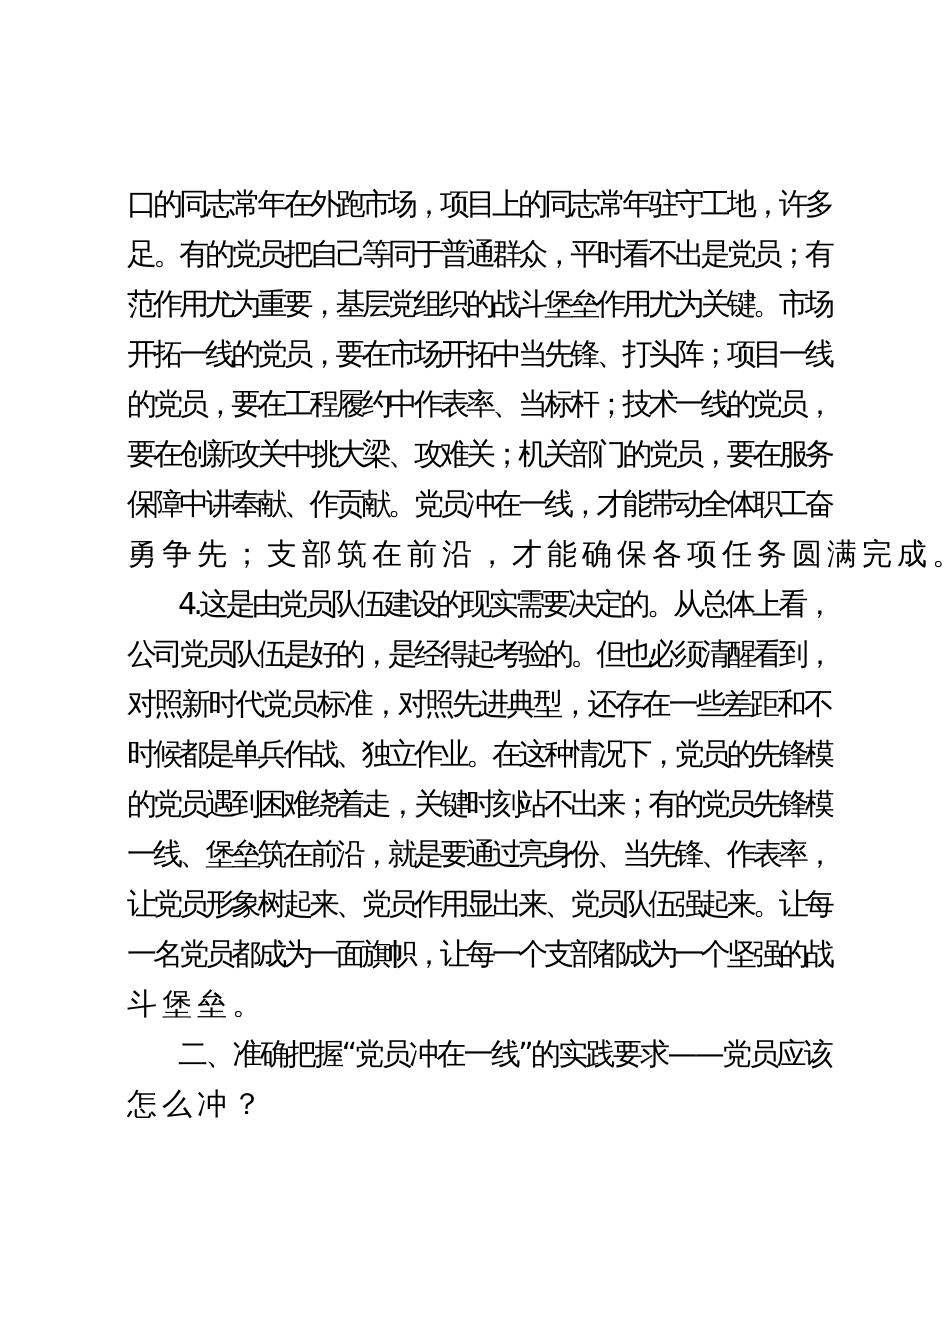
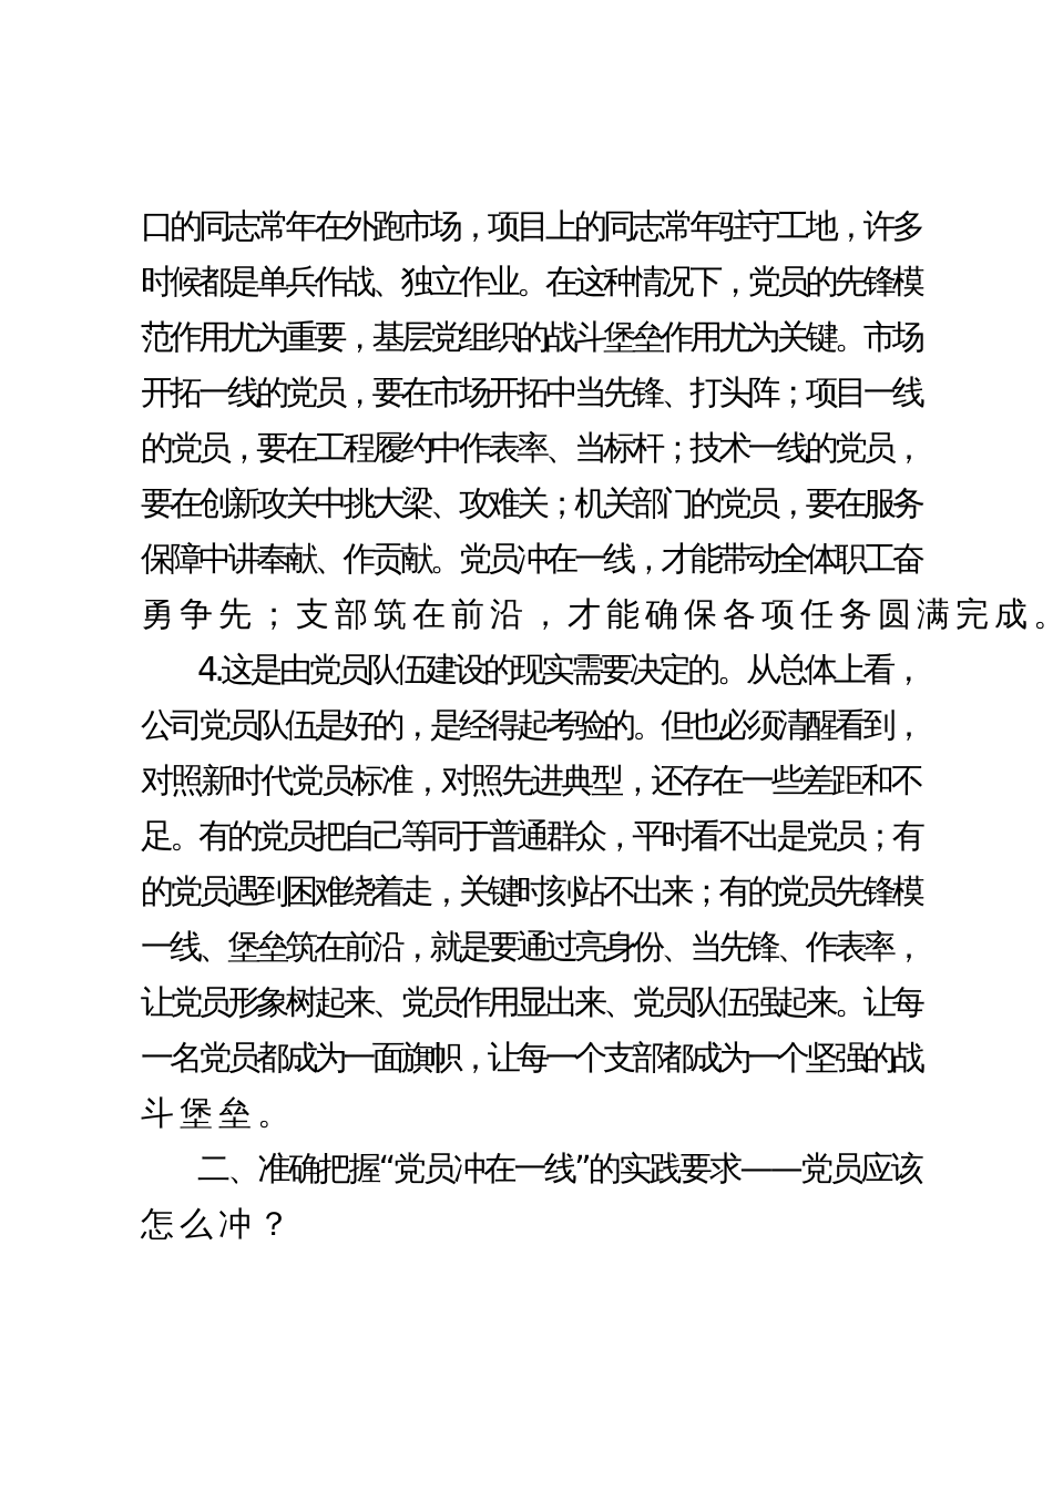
  口的同志常年在外跑市场，项目上的同志常年驻守工地，许多
- 足。有的党员把自己等同于普通群众，平时看不出是党员；有
+ 时候都是单兵作战、独立作业。在这种情况下，党员的先锋模
  范作用尤为重要，基层党组织的战斗堡垒作用尤为关键。市场
  开拓一线的党员，要在市场开拓中当先锋、打头阵；项目一线
  的党员，要在工程履约中作表率、当标杆；技术一线的党员，
  要在创新攻关中挑大梁、攻难关；机关部门的党员，要在服务
  保障中讲奉献、作贡献。党员冲在一线，才能带动全体职工奋
  勇争先；支部筑在前沿，才能确保各项任务圆满完成
  4.这是由党员队伍建设的现实需要决定的。从总体上看，
  公司党员队伍是好的，是经得起考验的。但也必须清醒看到，
  对照新时代党员标准，对照先进典型，还存在一些差距和不
- 时候都是单兵作战、独立作业。在这种情况下，党员的先锋模
+ 足。有的党员把自己等同于普通群众，平时看不出是党员；有
  的党员遇到困难绕着走，关键时刻站不出来；有的党员先锋模
  一线、堡垒筑在前沿，就是要通过亮身份、当先锋、作表率，
  让党员形象树起来、党员作用显出来、党员队伍强起来。让每
  一名党员都成为一面旗帜，让每一个支部都成为一个坚强的战
  斗堡垒。
  二、准确把握“党员冲在一线”的实践要求——党员应该
  怎么冲？
